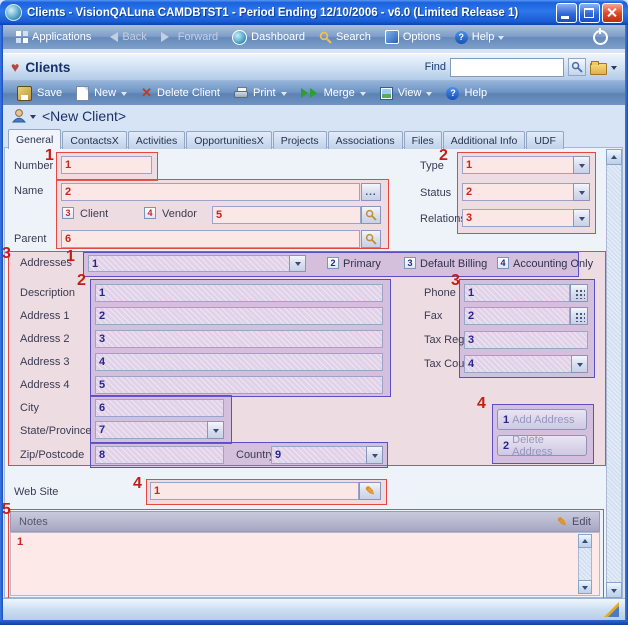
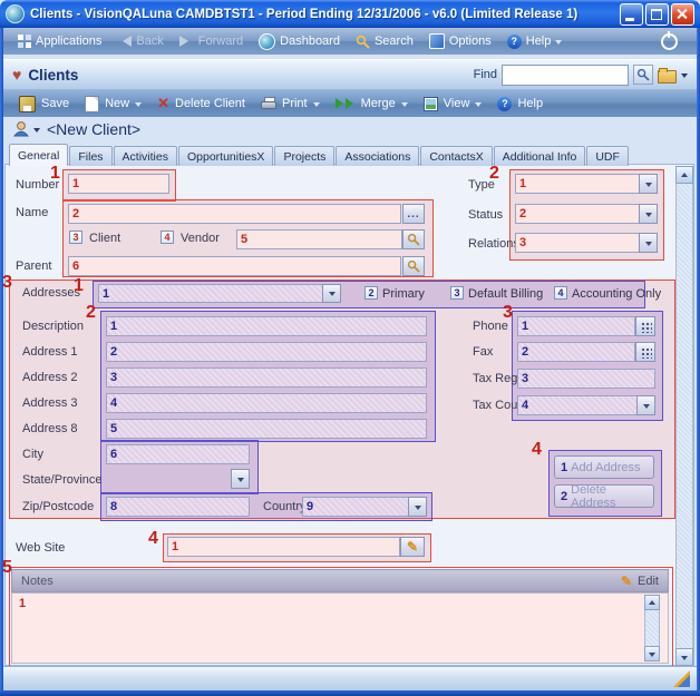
- Clients - VisionQALuna CAMDBTST1 - Period Ending 12/10/2006 - v6.0 (Limited Release 1)
+ Clients - VisionQALuna CAMDBTST1 - Period Ending 12/31/2006 - v6.0 (Limited Release 1)
  Applications
  Back
  Forward
  Dashboard
  Search
  Options
  ?
  Help
  ♥
  Clients
  Find
  Save
  New
  ✕
  Delete Client
  Print
  Merge
  View
  ?
  Help
  <New Client>
  General
- ContactsX
+ Files
  Activities
  OpportunitiesX
  Projects
  Associations
- Files
+ ContactsX
  Additional Info
  UDF
  1
  Number
  1
  Name
  2
  ...
  3
  Client
  4
  Vendor
  5
  Parent
  6
  2
  Type
  1
  Status
  2
  3
  3
  Addresses
  1
  1
  2
  Primary
  3
  Default Billing
  4
  Accounting Only
  2
  Description
  1
  Address 1
  2
  Address 2
  3
  Address 3
  4
- Address 4
+ Address 8
  5
  City
  6
  State/Province
- 7
  Zip/Postcode
  8
  Countr
  9
  3
  Phone
  1
  Fax
  2
  Tax Reg
  3
  4
  4
  1
  Add Address
  2
  Delete Address
  Web Site
  4
  1
  ✎
  5
  Notes
  ✎
  Edit
  1
